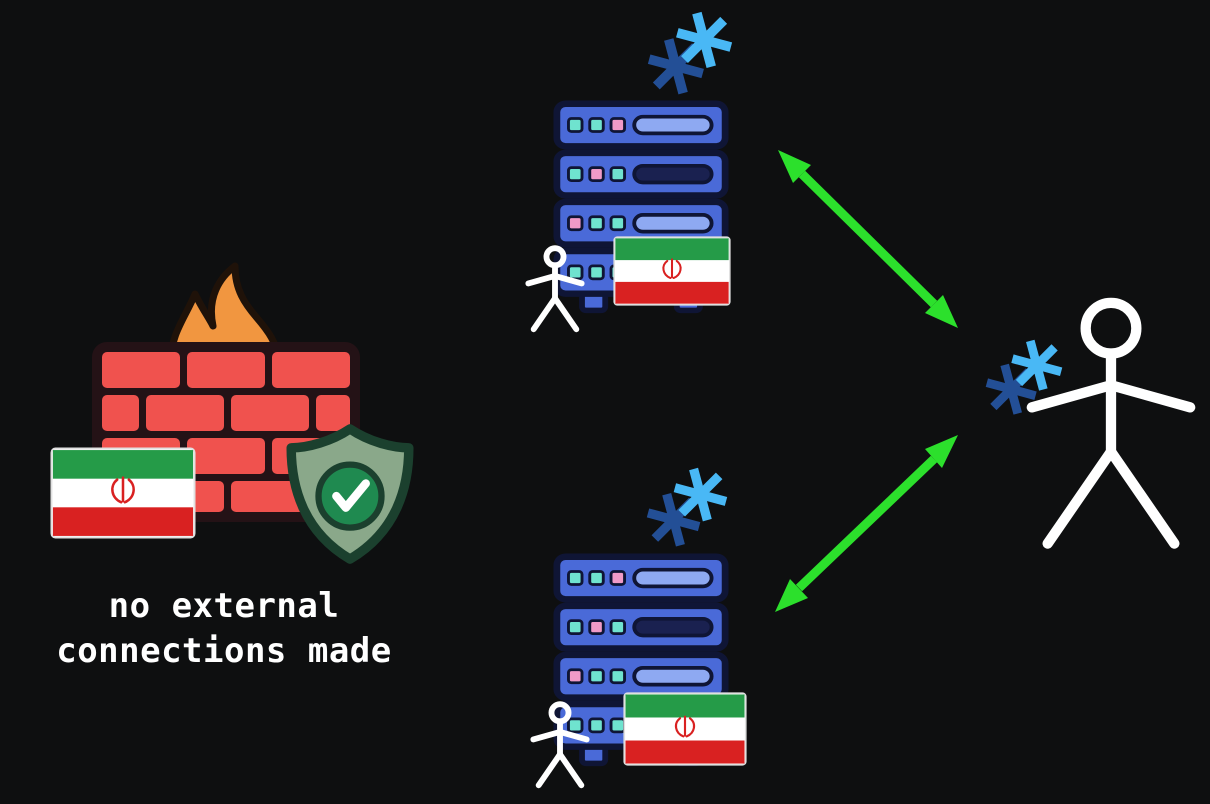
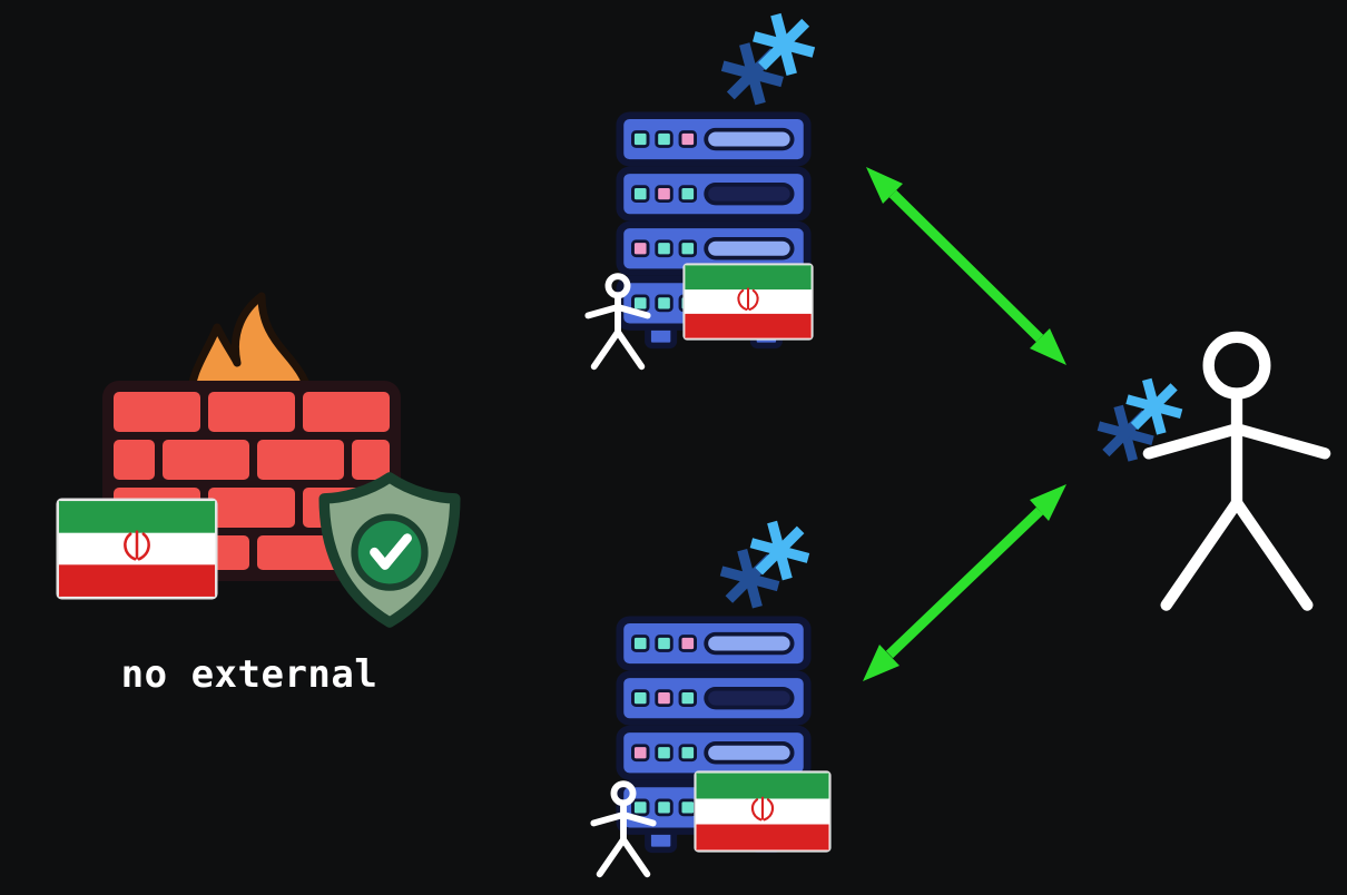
  no external
- connections made
